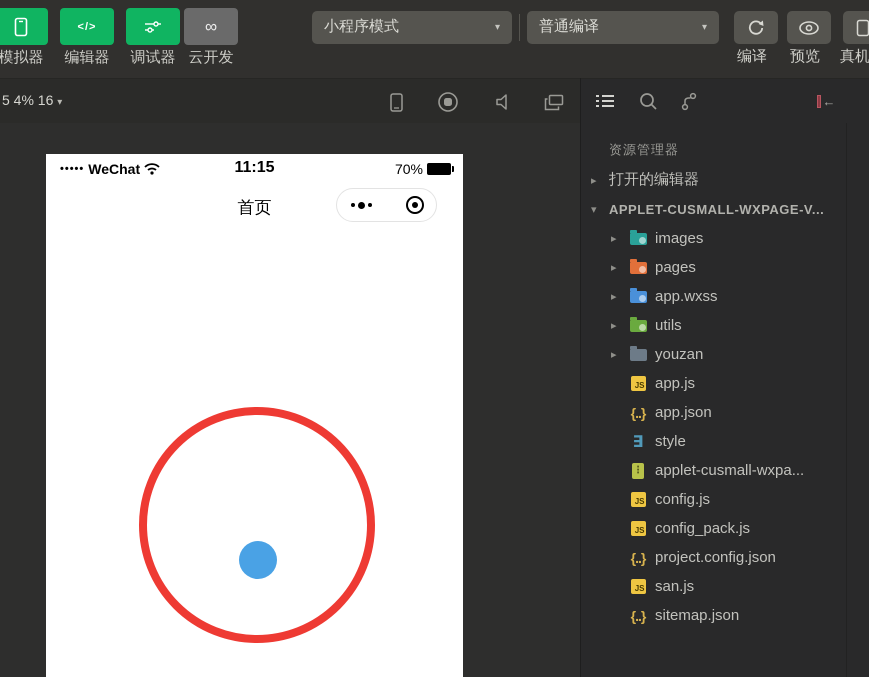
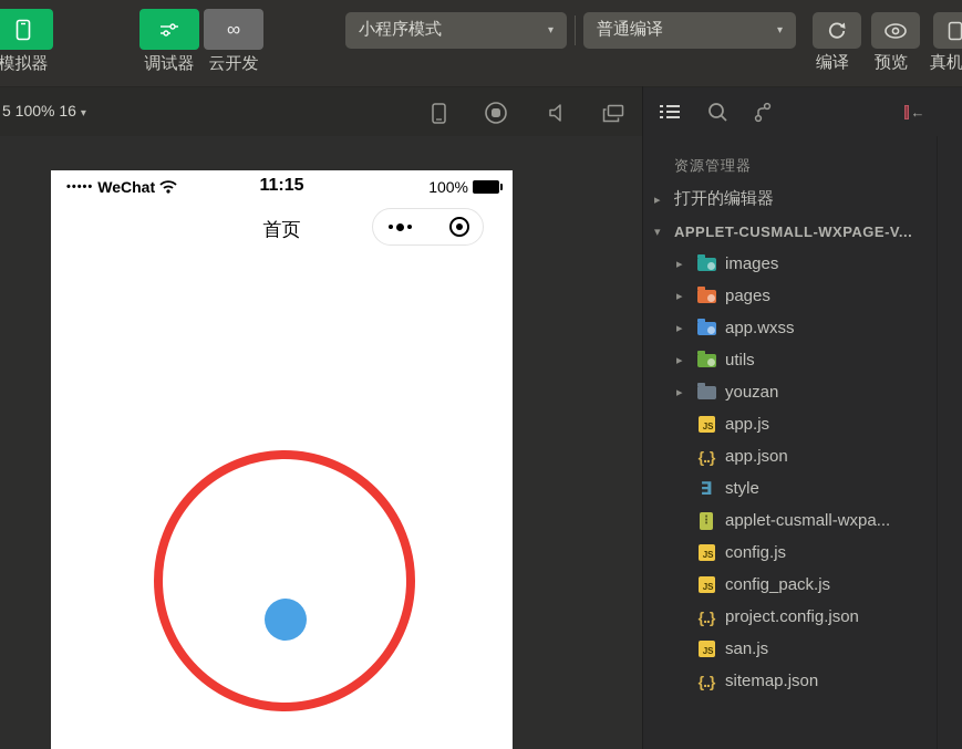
  模拟器
- </>
- 编辑器
  调试器
  ∞
  云开发
  小程序模式
  ▾
  普通编译
  ▾
  编译
  预览
  真机
- 5 4% 16 ▾
+ 5 100% 16 ▾
  •••••
  WeChat
  11:15
- 70%
+ 100%
  首页
  ←
  资源管理器
  ▸
  打开的编辑器
  ▾
  APPLET-CUSMALL-WXPAGE-V...
  ▸
  images
  ▸
  pages
  ▸
  app.wxss
  ▸
  utils
  ▸
  youzan
  JS
  app.js
  {..}
  app.json
  ∃
  style
  ⋮
  applet-cusmall-wxpa...
  JS
  config.js
  JS
  config_pack.js
  {..}
  project.config.json
  JS
  san.js
  {..}
  sitemap.json
